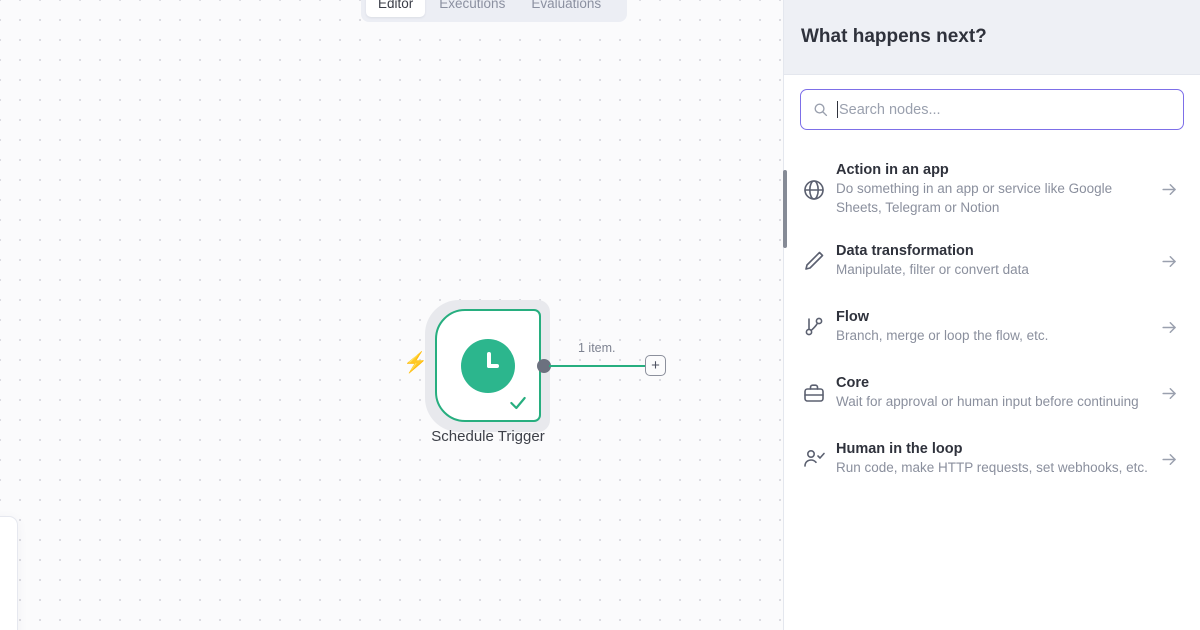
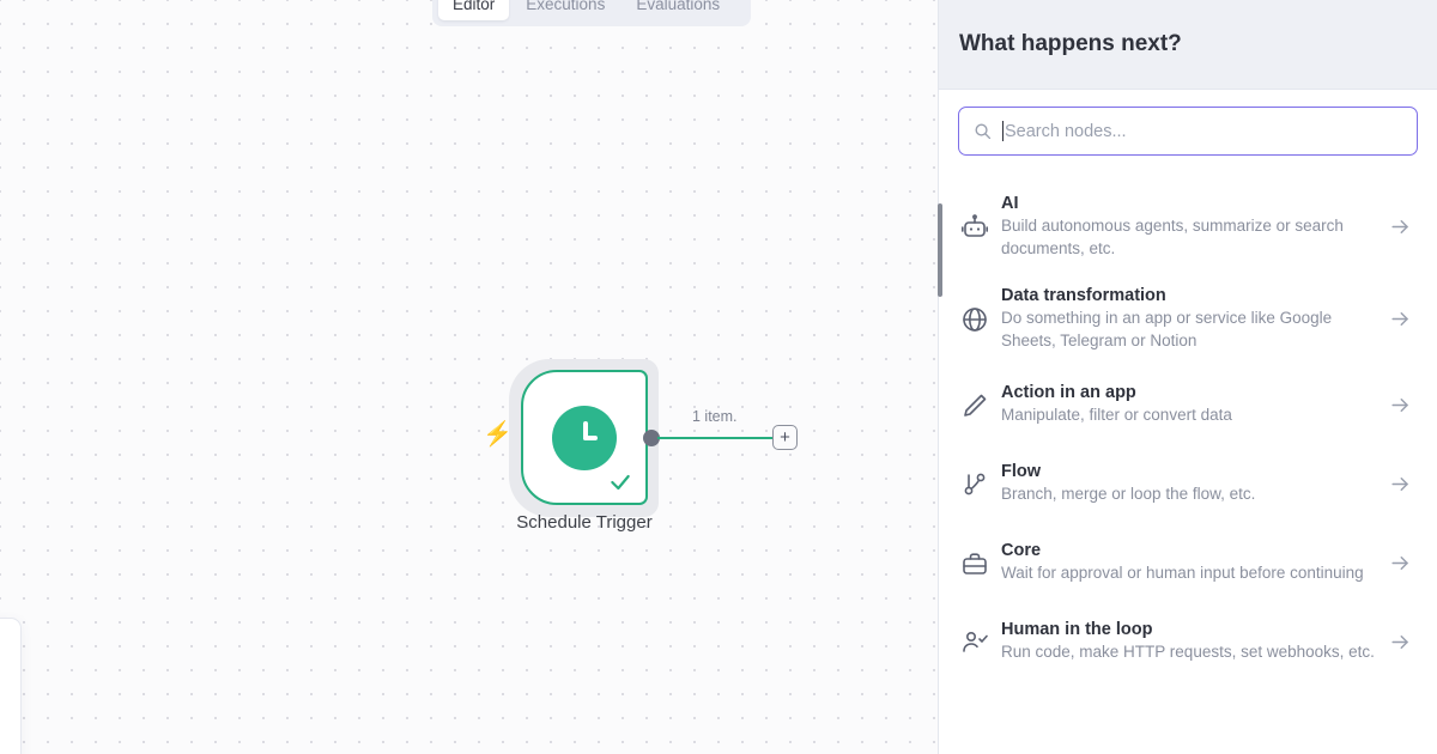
  ⚡
  Schedule Trigger
  1 item.
  +
  Editor
  Executions
  Evaluations
  What happens next?
  Search nodes...
+ AI
+ Build autonomous agents, summarize or search documents, etc.
- Action in an app
+ Data transformation
  Do something in an app or service like Google Sheets, Telegram or Notion
- Data transformation
+ Action in an app
  Manipulate, filter or convert data
  Flow
  Branch, merge or loop the flow, etc.
  Core
  Wait for approval or human input before continuing
  Human in the loop
  Run code, make HTTP requests, set webhooks, etc.
